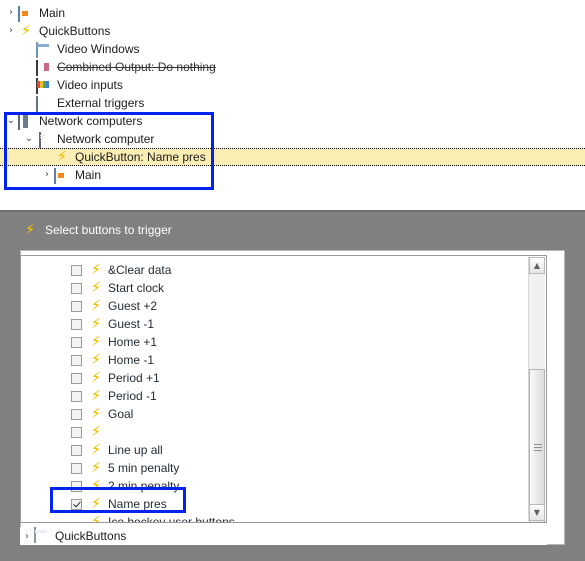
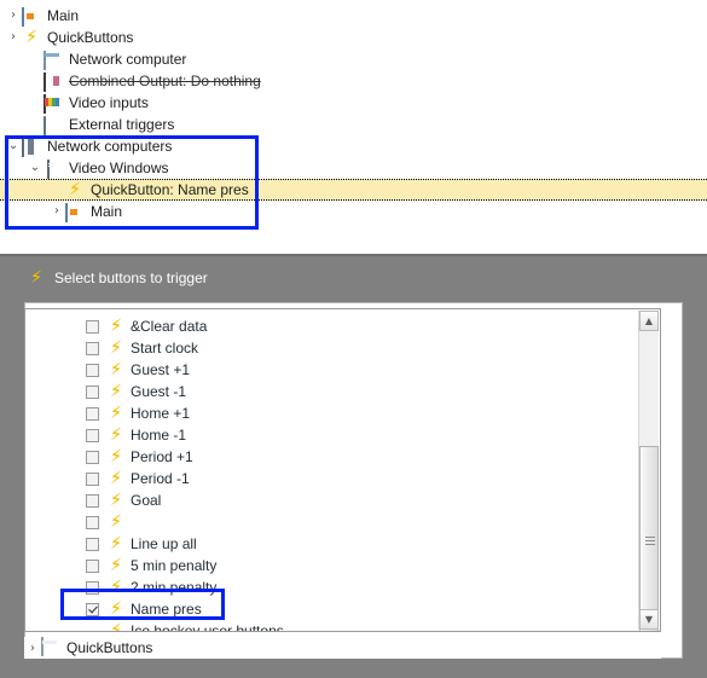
  ›
  Main
  ›
  ⚡
  QuickButtons
- Video Windows
+ Network computer
  Combined Output: Do nothing
  Video inputs
  External triggers
  ⌄
  Network computers
  ⌄
- Network computer
+ Video Windows
  ⚡
  QuickButton: Name pres
  ›
  Main
  ⚡
  Select buttons to trigger
  ⚡
  &Clear data
  ⚡
  Start clock
  ⚡
- Guest +2
+ Guest +1
  ⚡
  Guest -1
  ⚡
  Home +1
  ⚡
  Home -1
  ⚡
  Period +1
  ⚡
  Period -1
  ⚡
  Goal
  ⚡
  ⚡
  Line up all
  ⚡
  5 min penalty
  ⚡
  2 min penalty
  ⚡
  Name pres
  ▲
  ▼
  ›
  QuickButtons
